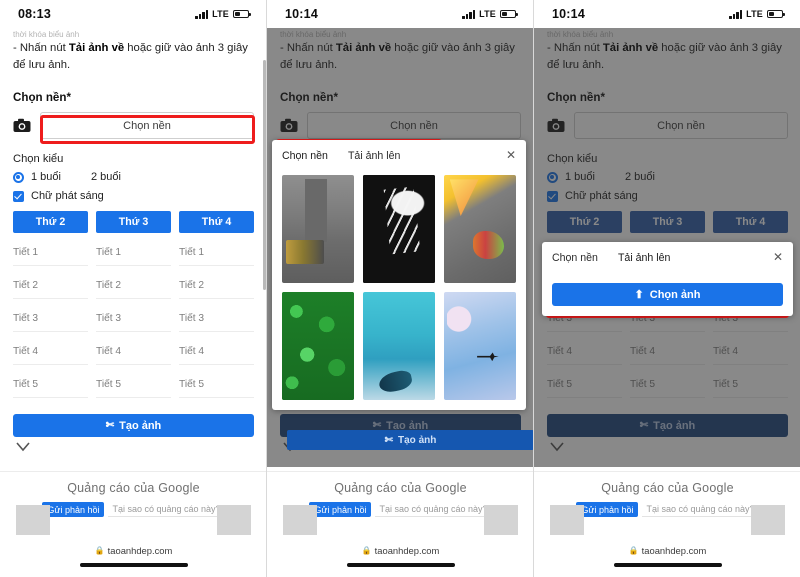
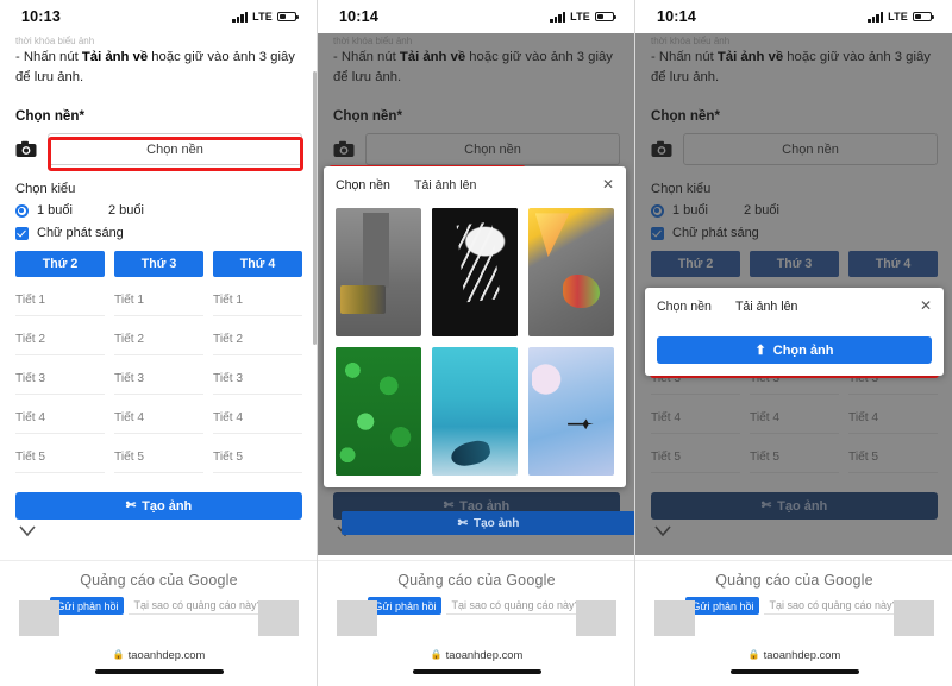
- 08:13
+ 10:13
  LTE
  thời khóa biểu ảnh
  - Nhấn nút Tải ảnh về hoặc giữ vào ảnh 3 giây để lưu ảnh.
  Chọn nền*
  Chọn nền
  Chọn kiểu
  1 buổi
  2 buổi
  Chữ phát sáng
  Thứ 2
  Tiết 1
  Tiết 2
  Tiết 3
  Tiết 4
  Tiết 5
  Thứ 3
  Tiết 1
  Tiết 2
  Tiết 3
  Tiết 4
  Tiết 5
  Thứ 4
  Tiết 1
  Tiết 2
  Tiết 3
  Tiết 4
  Tiết 5
  ✄
  Tạo ảnh
  Quảng cáo của Google
  Gửi phản hồi
  Tại sao có quảng cáo này
  🔒
  taoanhdep.com
  10:14
  LTE
  thời khóa biểu ảnh
  - Nhấn nút Tải ảnh về hoặc giữ vào ảnh 3 giây để lưu ảnh.
  Chọn nền*
  Chọn nền
  ✄
  Tạo ảnh
  Quảng cáo của Google
  Gửi phản hồi
  Tại sao có quảng cáo này
  🔒
  taoanhdep.com
  Chọn nền
  Tải ảnh lên
  ✕
  ✄
  Tạo ảnh
  10:14
  LTE
  thời khóa biểu ảnh
  - Nhấn nút Tải ảnh về hoặc giữ vào ảnh 3 giây để lưu ảnh.
  Chọn nền*
  Chọn nền
  Chọn kiểu
  1 buổi
  2 buổi
  Chữ phát sáng
  Thứ 2
  Tiết 3
  Tiết 4
  Tiết 5
  Thứ 3
  Tiết 3
  Tiết 4
  Tiết 5
  Thứ 4
  Tiết 3
  Tiết 4
  Tiết 5
  ✄
  Tạo ảnh
  Quảng cáo của Google
  Gửi phản hồi
  Tại sao có quảng cáo này
  🔒
  taoanhdep.com
  Chọn nền
  Tải ảnh lên
  ✕
  ⬆
  Chọn ảnh
